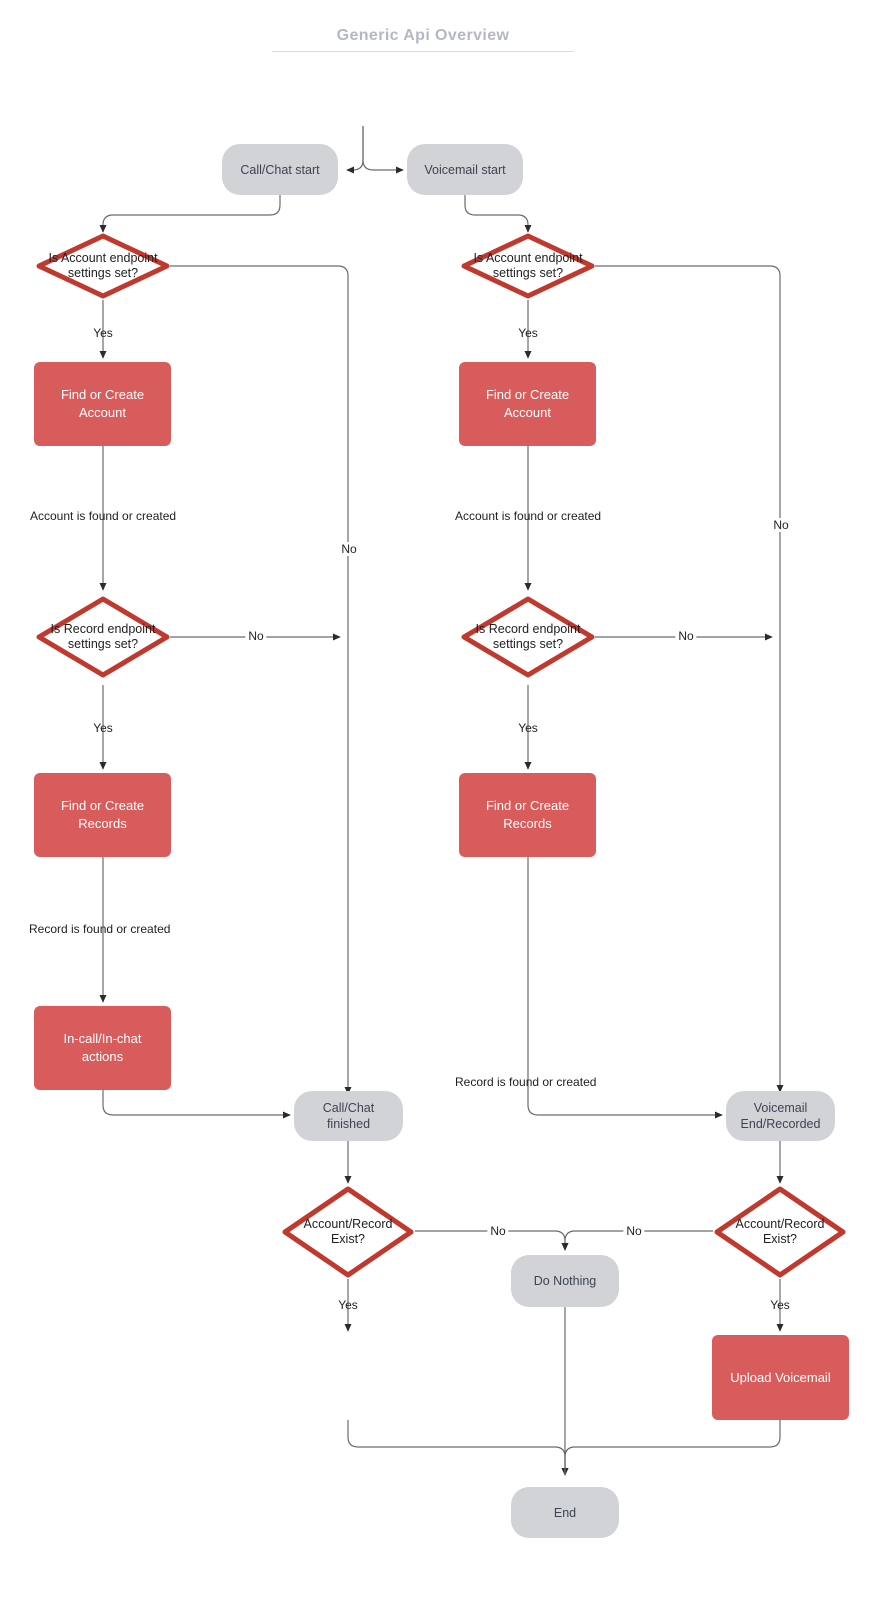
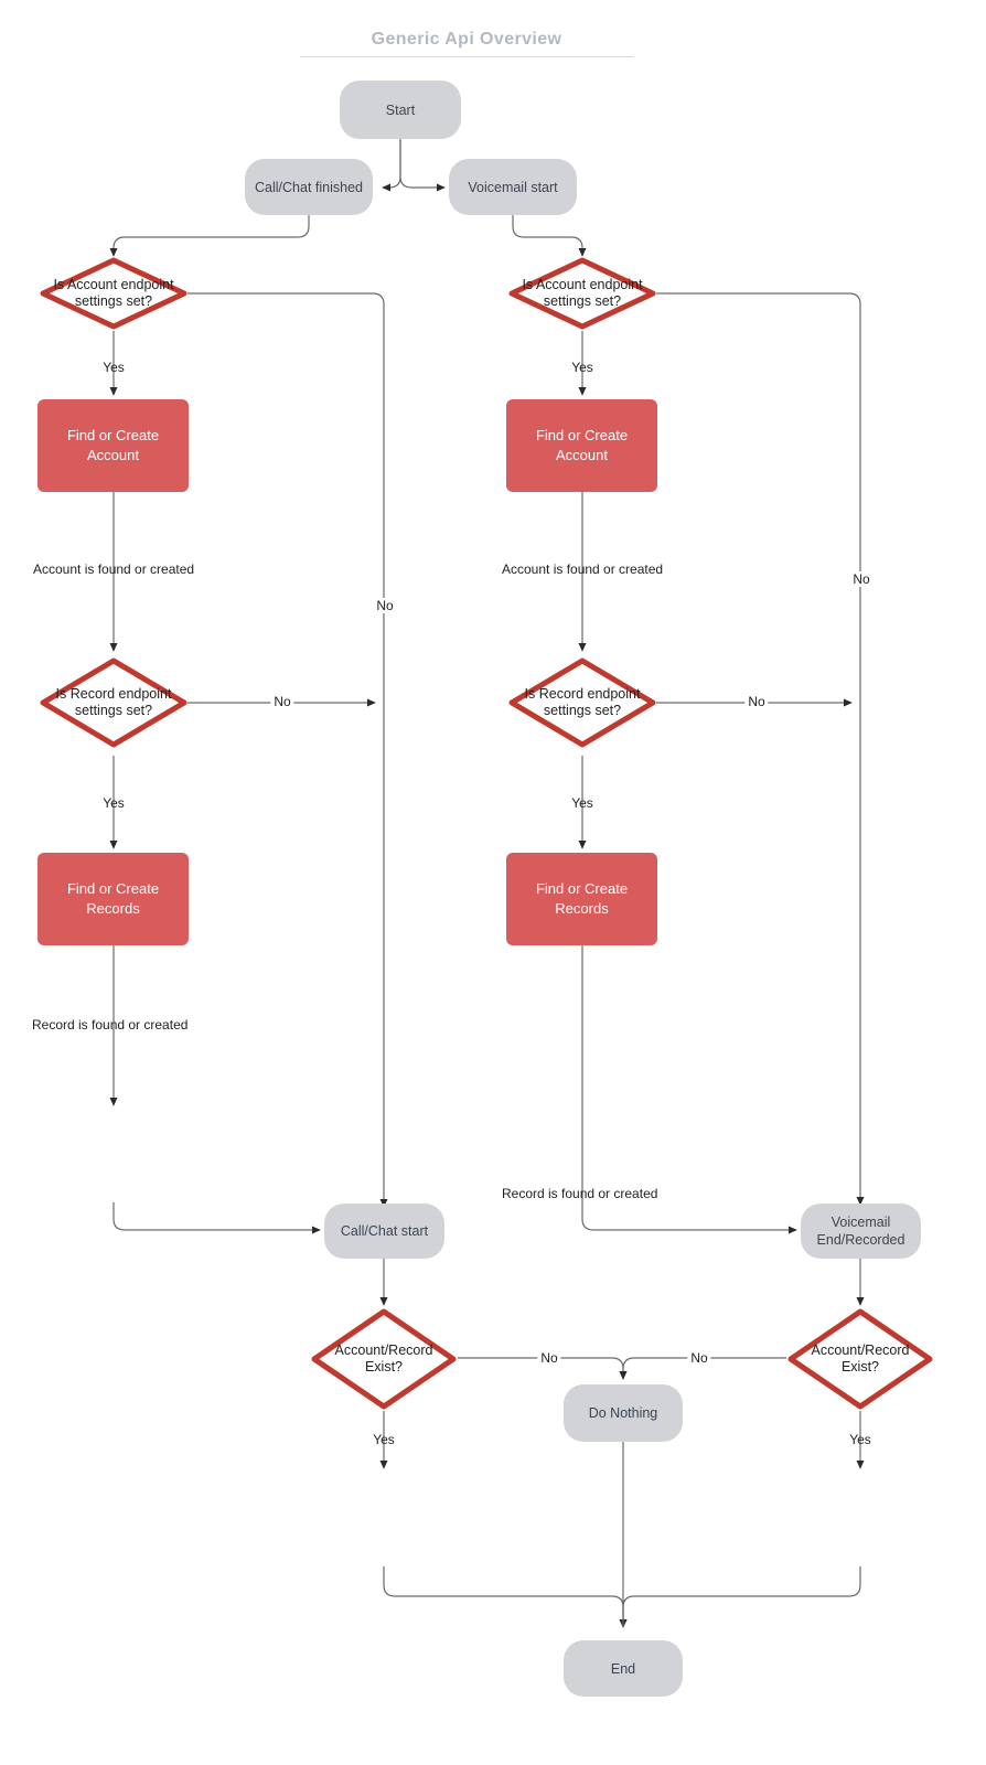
  Generic Api Overview
+ Start
- Call/Chat start
+ Call/Chat finished
  Voicemail start
  Is Account endpoint settings set?
  Is Account endpoint settings set?
  Find or Create Account
  Find or Create Account
  Is Record endpoint settings set?
  Is Record endpoint settings set?
  Find or Create Records
  Find or Create Records
- In-call/In-chat actions
- Call/Chat finished
+ Call/Chat start
  Voicemail End/Recorded
  Account/Record Exist?
  Account/Record Exist?
  Do Nothing
- Upload Voicemail
  End
  Yes
  Yes
  No
  No
  Account is found or created
  Account is found or created
  No
  No
  Yes
  Yes
  Record is found or created
  Record is found or created
  No
  No
  Yes
  Yes
